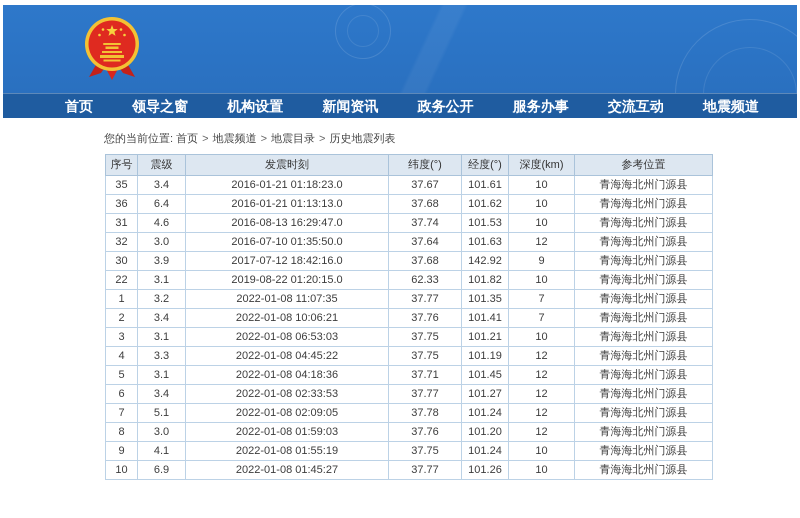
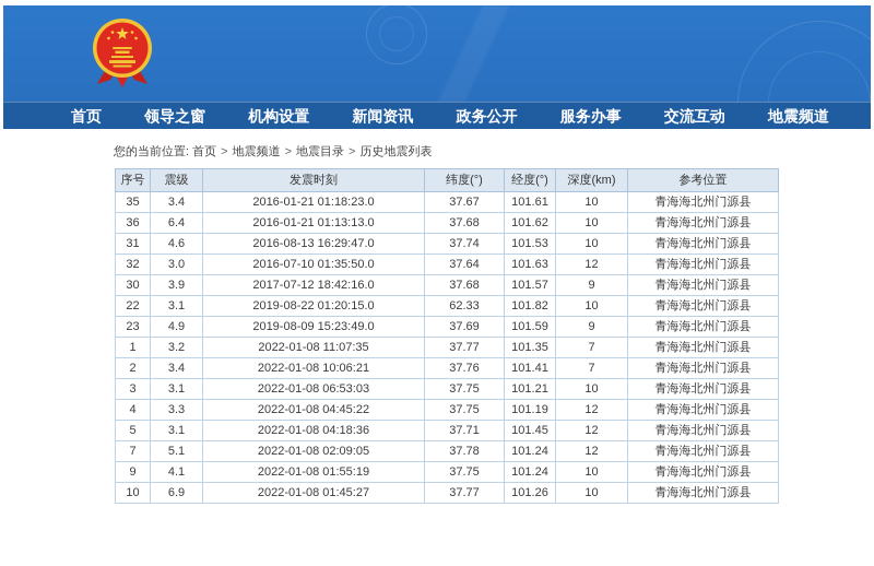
  首页
  领导之窗
  机构设置
  新闻资讯
  政务公开
  服务办事
  交流互动
  地震频道
  您的当前位置: 首页 > 地震频道 > 地震目录 > 历史地震列表
  序号	震级	发震时刻	纬度(°)	经度(°)	深度(km)	参考位置
  35	3.4	2016-01-21 01:18:23.0	37.67	101.61	10	青海海北州门源县
  36	6.4	2016-01-21 01:13:13.0	37.68	101.62	10	青海海北州门源县
  31	4.6	2016-08-13 16:29:47.0	37.74	101.53	10	青海海北州门源县
  32	3.0	2016-07-10 01:35:50.0	37.64	101.63	12	青海海北州门源县
- 30	3.9	2017-07-12 18:42:16.0	37.68	142.92	9	青海海北州门源县
+ 30	3.9	2017-07-12 18:42:16.0	37.68	101.57	9	青海海北州门源县
  22	3.1	2019-08-22 01:20:15.0	62.33	101.82	10	青海海北州门源县
+ 23	4.9	2019-08-09 15:23:49.0	37.69	101.59	9	青海海北州门源县
  1	3.2	2022-01-08 11:07:35	37.77	101.35	7	青海海北州门源县
  2	3.4	2022-01-08 10:06:21	37.76	101.41	7	青海海北州门源县
  3	3.1	2022-01-08 06:53:03	37.75	101.21	10	青海海北州门源县
  4	3.3	2022-01-08 04:45:22	37.75	101.19	12	青海海北州门源县
  5	3.1	2022-01-08 04:18:36	37.71	101.45	12	青海海北州门源县
- 6	3.4	2022-01-08 02:33:53	37.77	101.27	12	青海海北州门源县
  7	5.1	2022-01-08 02:09:05	37.78	101.24	12	青海海北州门源县
- 8	3.0	2022-01-08 01:59:03	37.76	101.20	12	青海海北州门源县
  9	4.1	2022-01-08 01:55:19	37.75	101.24	10	青海海北州门源县
  10	6.9	2022-01-08 01:45:27	37.77	101.26	10	青海海北州门源县
